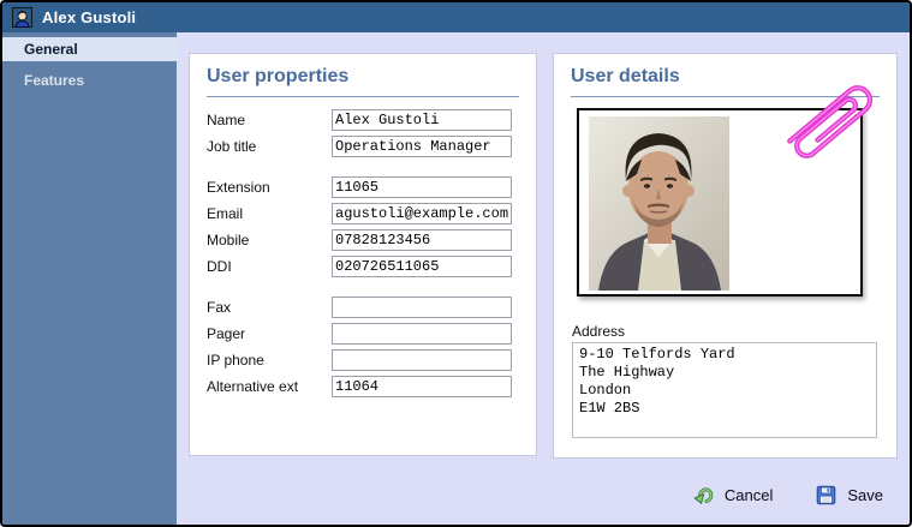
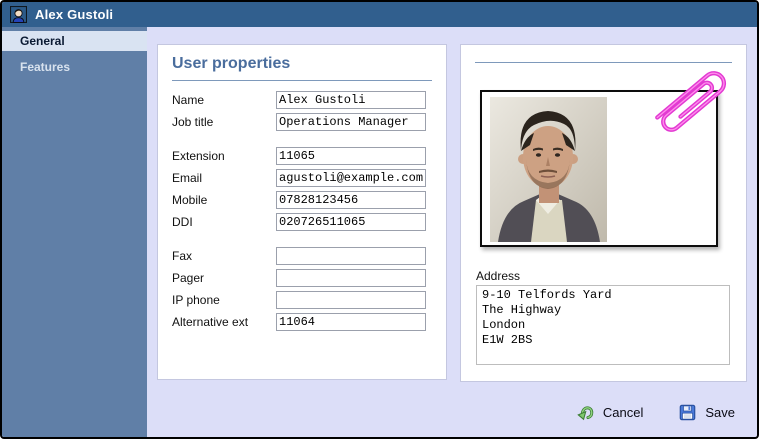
  Alex Gustoli
  General
  Features
  User properties
  Name
  Alex Gustoli
  Job title
  Operations Manager
  Extension
  11065
  Email
  agustoli@example.com
  Mobile
  07828123456
  DDI
  020726511065
  Fax
  Pager
  IP phone
  Alternative ext
  11064
- User details
  Address
  9-10 Telfords Yard
  The Highway
  London
  E1W 2BS
  Cancel
  Save
